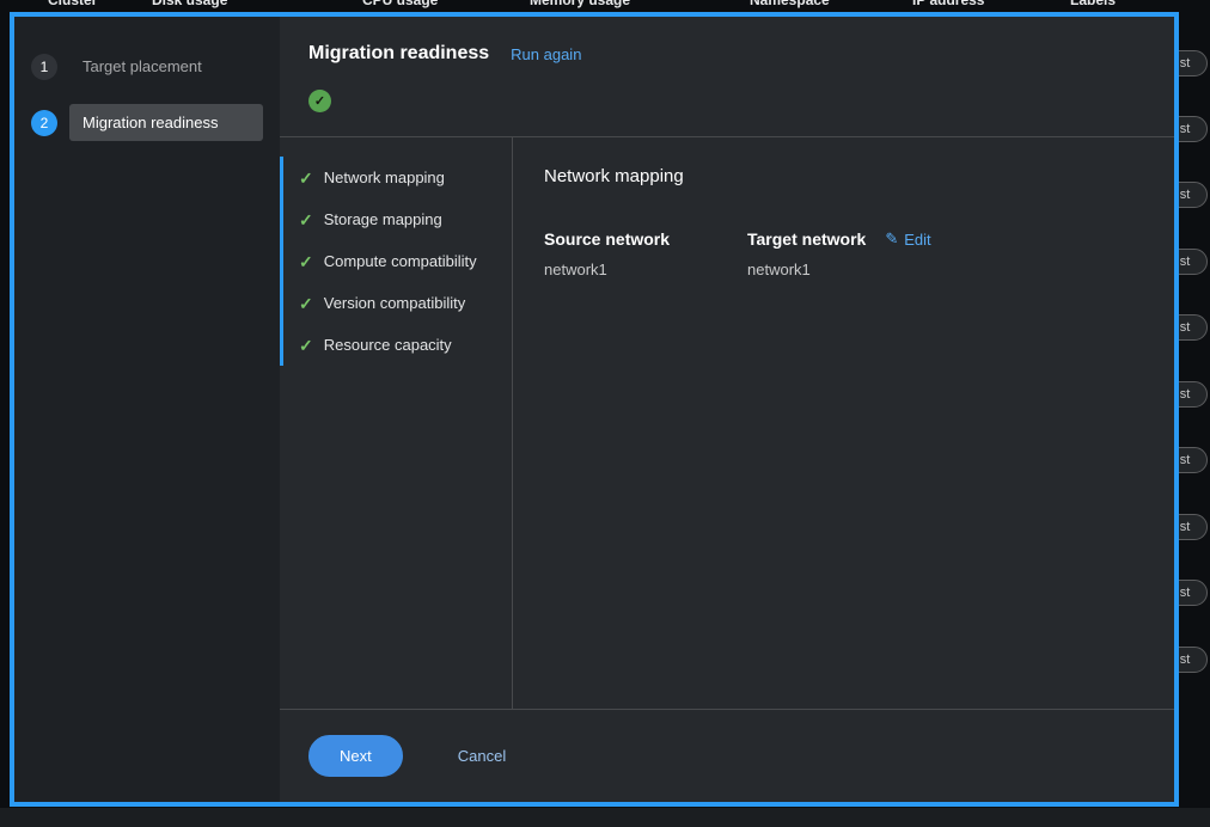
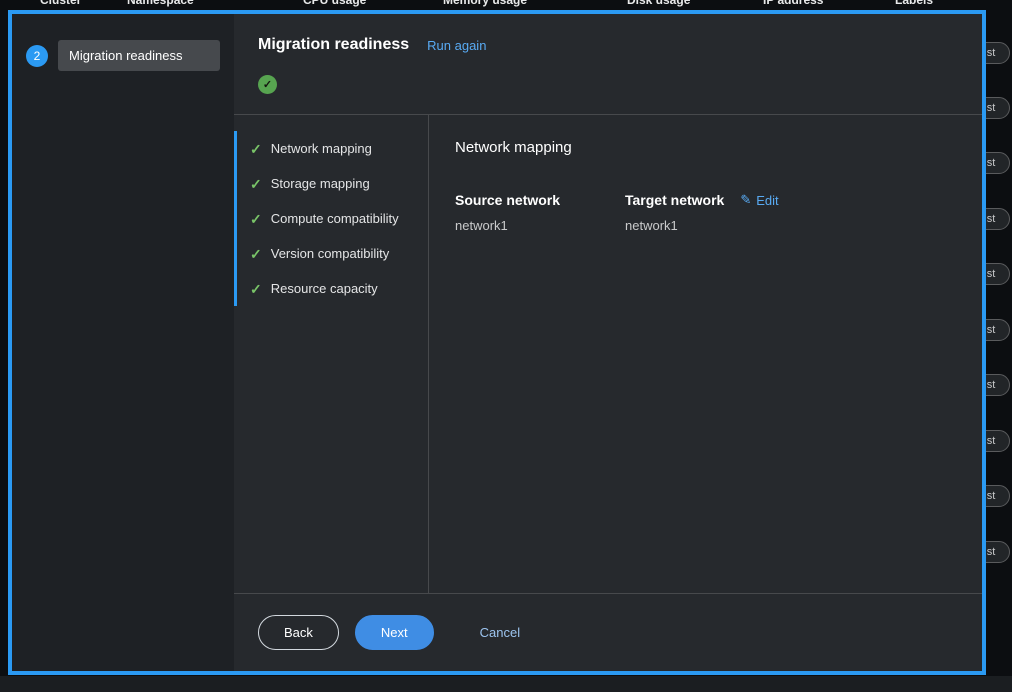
  Cluster
- Disk usage
+ Namespace
  CPU usage
  Memory usage
- Namespace
+ Disk usage
  IP address
  Labels
  st
  st
  st
  st
  st
  st
  st
  st
  st
  st
- 1
- Target placement
  2
  Migration readiness
  Migration readiness
  Run again
  ✓
  ✓
  Network mapping
  ✓
  Storage mapping
  ✓
  Compute compatibility
  ✓
  Version compatibility
  ✓
  Resource capacity
  Network mapping
  Source network
  network1
  Target network
  ✎
  Edit
  network1
+ Back
  Next
  Cancel
